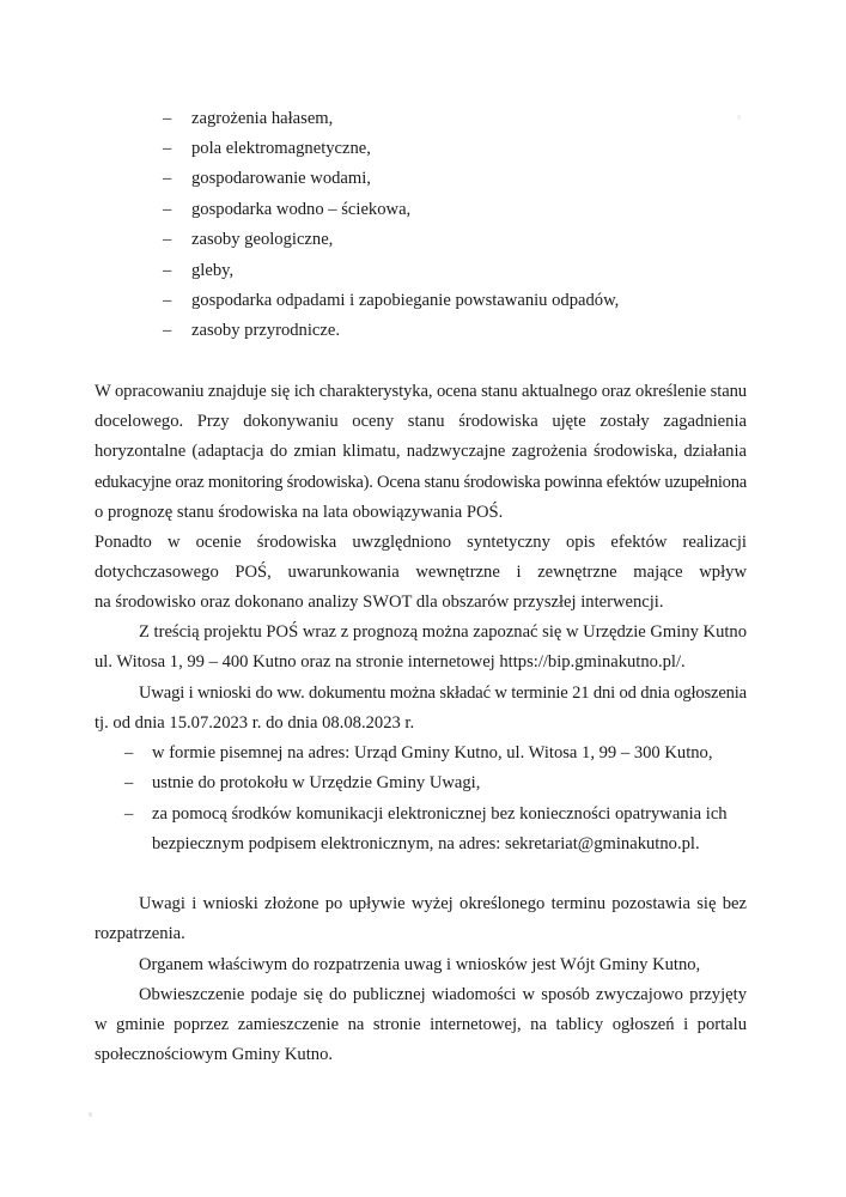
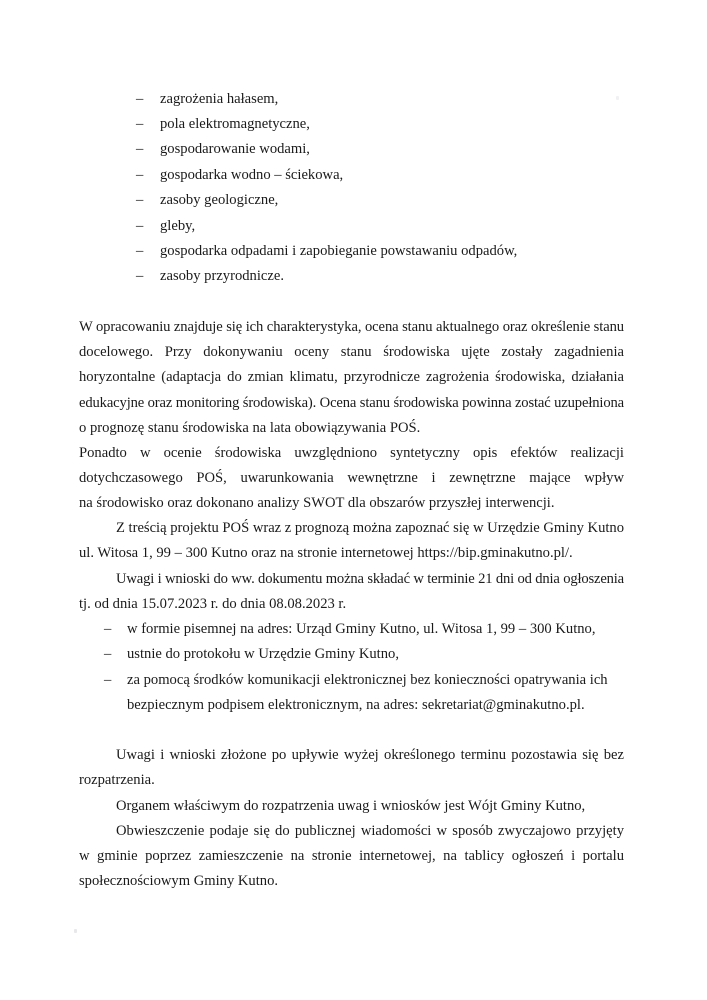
  –
  zagrożenia hałasem,
  –
  pola elektromagnetyczne,
  –
  gospodarowanie wodami,
  –
  gospodarka wodno – ściekowa,
  –
  zasoby geologiczne,
  –
  gleby,
  –
  gospodarka odpadami i zapobieganie powstawaniu odpadów,
  –
  zasoby przyrodnicze.
  W opracowaniu znajduje się ich charakterystyka, ocena stanu aktualnego oraz określenie stanu
  docelowego. Przy dokonywaniu oceny stanu środowiska ujęte zostały zagadnienia
- horyzontalne (adaptacja do zmian klimatu, nadzwyczajne zagrożenia środowiska, działania
+ horyzontalne (adaptacja do zmian klimatu, przyrodnicze zagrożenia środowiska, działania
- edukacyjne oraz monitoring środowiska). Ocena stanu środowiska powinna efektów uzupełniona
+ edukacyjne oraz monitoring środowiska). Ocena stanu środowiska powinna zostać uzupełniona
  o prognozę stanu środowiska na lata obowiązywania POŚ.
  Ponadto w ocenie środowiska uwzględniono syntetyczny opis efektów realizacji
  dotychczasowego POŚ, uwarunkowania wewnętrzne i zewnętrzne mające wpływ
  na środowisko oraz dokonano analizy SWOT dla obszarów przyszłej interwencji.
  Z treścią projektu POŚ wraz z prognozą można zapoznać się w Urzędzie Gminy Kutno
- ul. Witosa 1, 99 – 400 Kutno oraz na stronie internetowej https://bip.gminakutno.pl/.
+ ul. Witosa 1, 99 – 300 Kutno oraz na stronie internetowej https://bip.gminakutno.pl/.
  Uwagi i wnioski do ww. dokumentu można składać w terminie 21 dni od dnia ogłoszenia
  tj. od dnia 15.07.2023 r. do dnia 08.08.2023 r.
  –
  w formie pisemnej na adres: Urząd Gminy Kutno, ul. Witosa 1, 99 – 300 Kutno,
  –
- ustnie do protokołu w Urzędzie Gminy Uwagi,
+ ustnie do protokołu w Urzędzie Gminy Kutno,
  –
  za pomocą środków komunikacji elektronicznej bez konieczności opatrywania ich
  bezpiecznym podpisem elektronicznym, na adres: sekretariat@gminakutno.pl.
  Uwagi i wnioski złożone po upływie wyżej określonego terminu pozostawia się bez
  rozpatrzenia.
  Organem właściwym do rozpatrzenia uwag i wniosków jest Wójt Gminy Kutno,
  Obwieszczenie podaje się do publicznej wiadomości w sposób zwyczajowo przyjęty
  w gminie poprzez zamieszczenie na stronie internetowej, na tablicy ogłoszeń i portalu
  społecznościowym Gminy Kutno.
